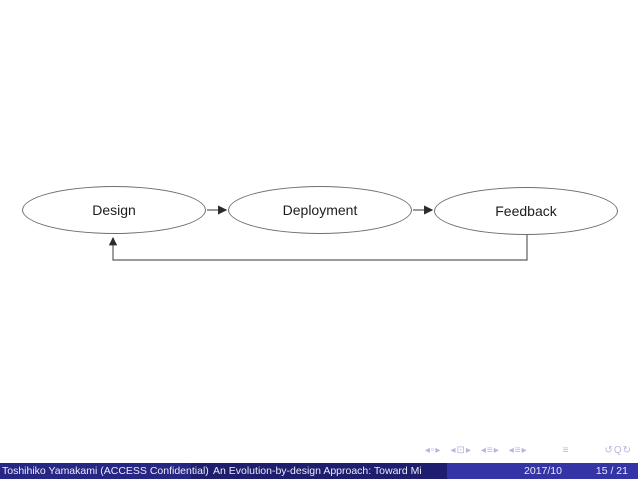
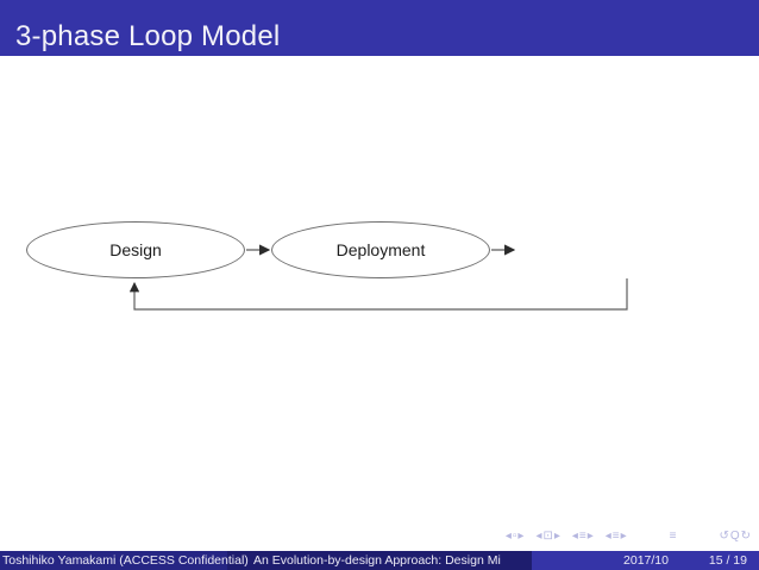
+ 3-phase Loop Model
  Design
  Deployment
- Feedback
  ◂▫▸
  ◂⊡▸
  ◂≡▸
  ◂≡▸
  ≡
  ↺Q↻
  Toshihiko Yamakami (ACCESS Confidential)
- An Evolution-by-design Approach: Toward Mi
+ An Evolution-by-design Approach: Design Mi
  2017/10
- 15 / 21
+ 15 / 19
